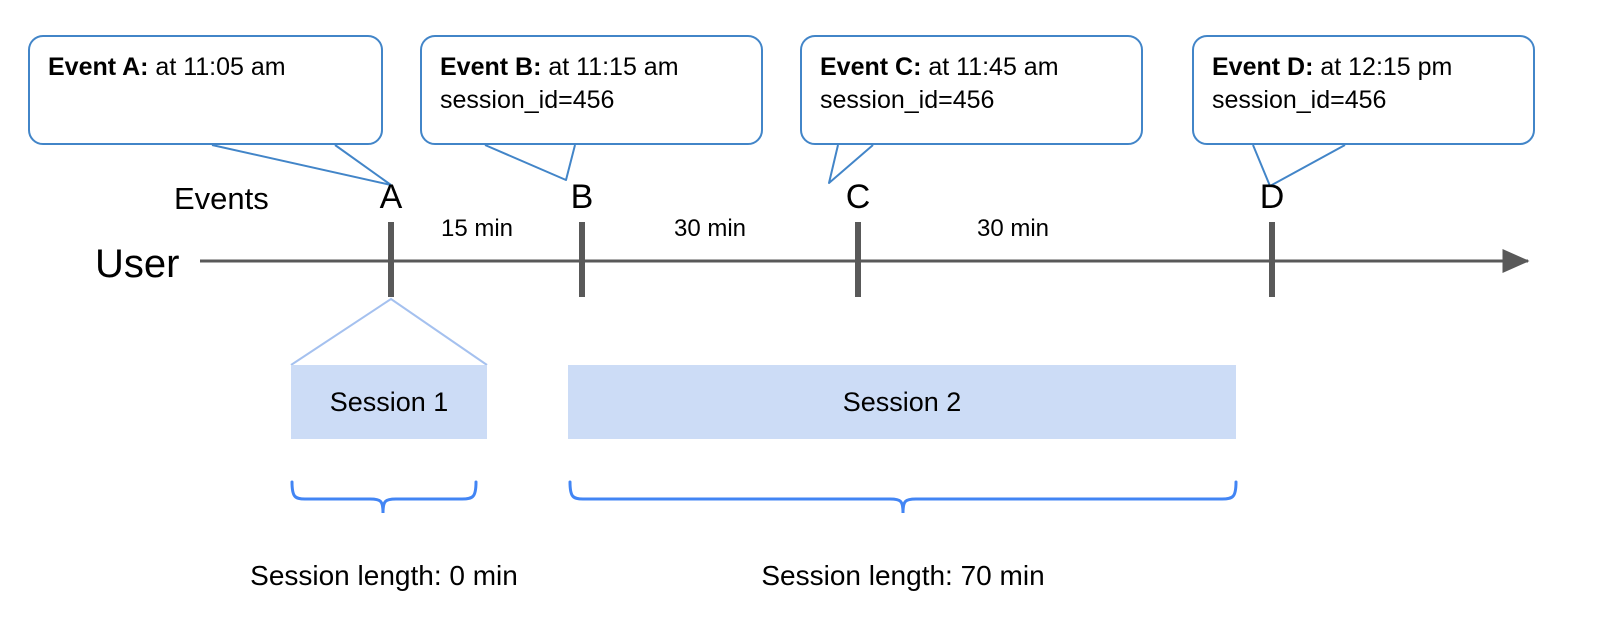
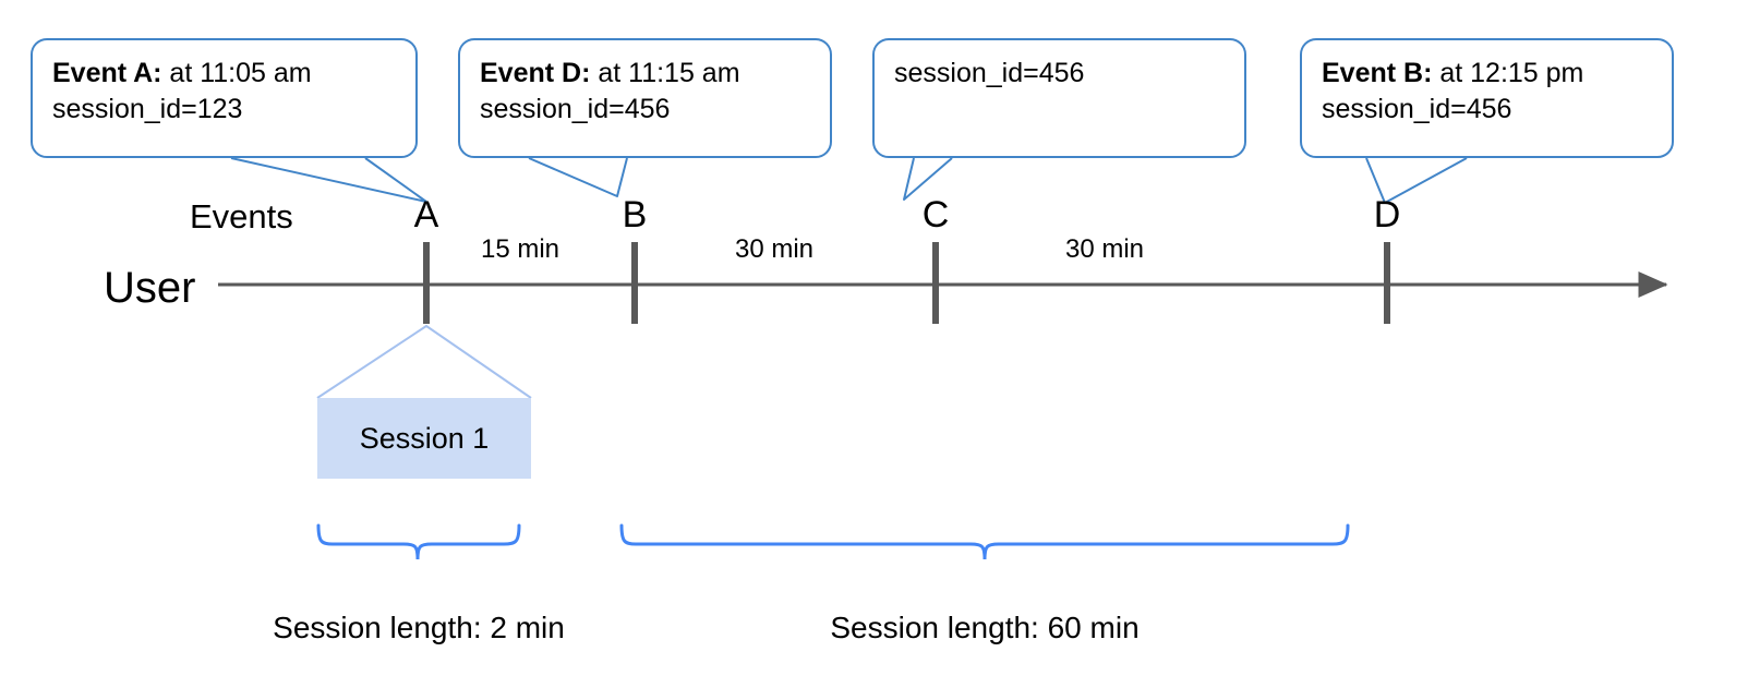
  Event A: at 11:05 am
+ session_id=123
- Event B: at 11:15 am
+ Event D: at 11:15 am
  session_id=456
- Event C: at 11:45 am
  session_id=456
- Event D: at 12:15 pm
+ Event B: at 12:15 pm
  session_id=456
  Events
  User
  A
  B
  C
  D
  15 min
  30 min
  30 min
  Session 1
- Session 2
- Session length: 0 min
+ Session length: 2 min
- Session length: 70 min
+ Session length: 60 min
